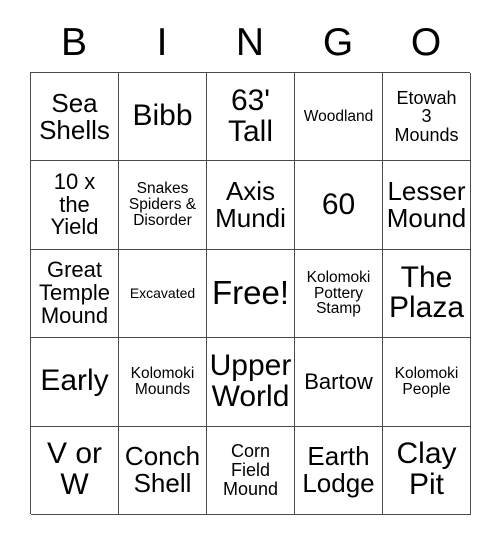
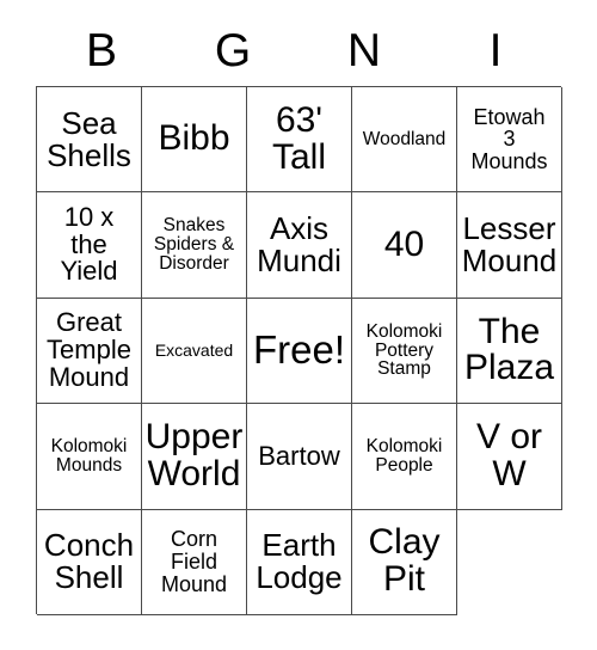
  B
- I
+ G
  N
- G
+ I
- O
  Sea
  Shells
  Bibb
  63'
  Tall
  Woodland
  Etowah
  3
  Mounds
  10 x
  the
  Yield
  Snakes
  Spiders &
  Disorder
  Axis
  Mundi
- 60
+ 40
  Lesser
  Mound
  Great
  Temple
  Mound
  Excavated
  Free!
  Kolomoki
  Pottery
  Stamp
  The
  Plaza
- Early
  Kolomoki
  Mounds
  Upper
  World
  Bartow
  Kolomoki
  People
  V or
  W
  Conch
  Shell
  Corn
  Field
  Mound
  Earth
  Lodge
  Clay
  Pit
